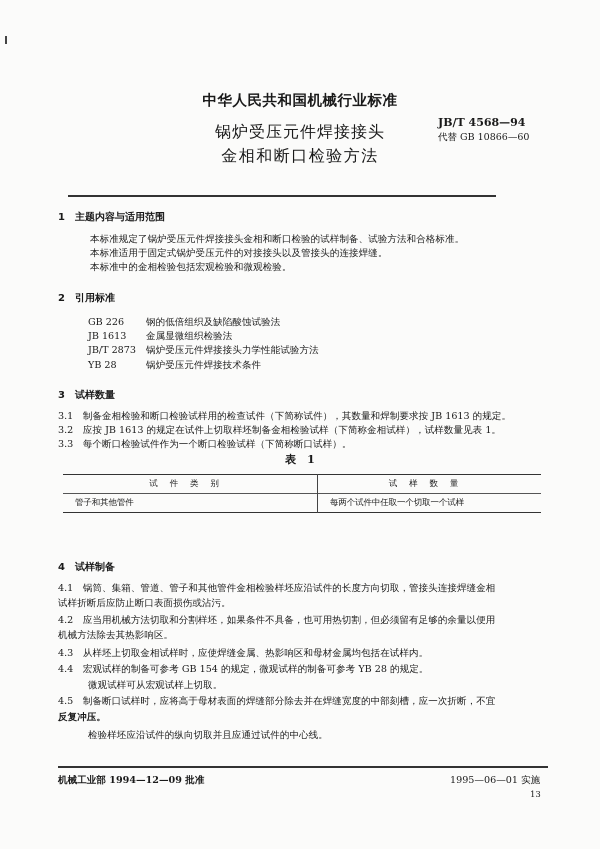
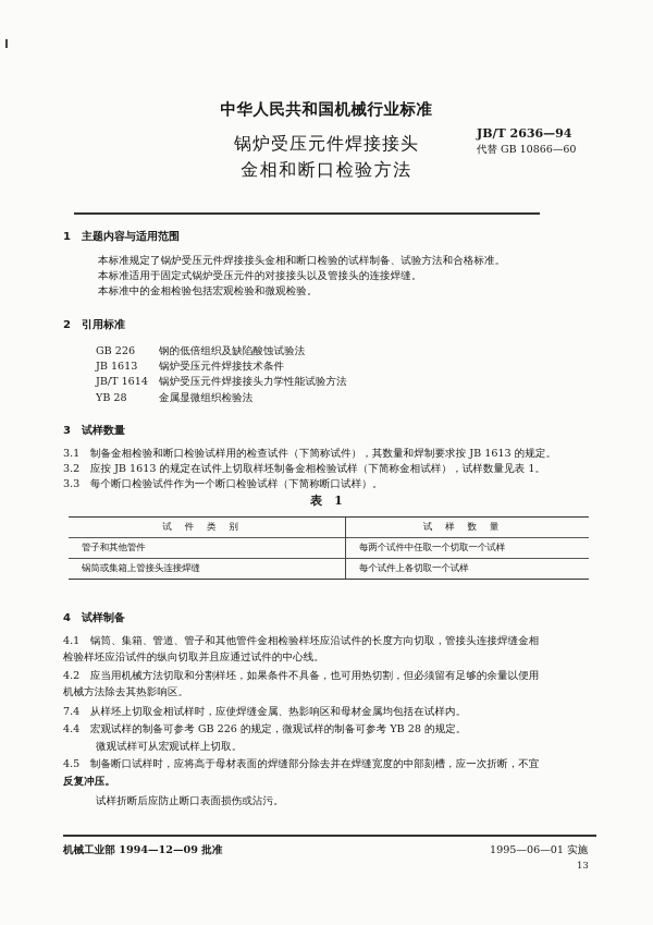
  中华人民共和国机械行业标准
- JB/T 4568—94
+ JB/T 2636—94
  代替 GB 10866—60
  锅炉受压元件焊接接头
  金相和断口检验方法
  1 主题内容与适用范围
  本标准规定了锅炉受压元件焊接接头金相和断口检验的试样制备、试验方法和合格标准。
  本标准适用于固定式锅炉受压元件的对接接头以及管接头的连接焊缝。
  本标准中的金相检验包括宏观检验和微观检验。
  2 引用标准
  GB 226 钢的低倍组织及缺陷酸蚀试验法
- JB 1613 金属显微组织检验法
+ JB 1613 锅炉受压元件焊接技术条件
- JB/T 2873 锅炉受压元件焊接接头力学性能试验方法
+ JB/T 1614 锅炉受压元件焊接接头力学性能试验方法
- YB 28 锅炉受压元件焊接技术条件
+ YB 28 金属显微组织检验法
  3 试样数量
  3.1 制备金相检验和断口检验试样用的检查试件（下简称试件），其数量和焊制要求按 JB 1613 的规定。
  3.2 应按 JB 1613 的规定在试件上切取样坯制备金相检验试样（下简称金相试样），试样数量见表 1。
  3.3 每个断口检验试件作为一个断口检验试样（下简称断口试样）。
  表 1
  试件类别	试样数量
  管子和其他管件	每两个试件中任取一个切取一个试样
+ 锅筒或集箱上管接头连接焊缝	每个试件上各切取一个试样
  4 试样制备
  4.1 锅筒、集箱、管道、管子和其他管件金相检验样坯应沿试件的长度方向切取，管接头连接焊缝金相
- 试样折断后应防止断口表面损伤或沾污。
+ 检验样坯应沿试件的纵向切取并且应通过试件的中心线。
  4.2 应当用机械方法切取和分割样坯，如果条件不具备，也可用热切割，但必须留有足够的余量以便用
  机械方法除去其热影响区。
- 4.3 从样坯上切取金相试样时，应使焊缝金属、热影响区和母材金属均包括在试样内。
+ 7.4 从样坯上切取金相试样时，应使焊缝金属、热影响区和母材金属均包括在试样内。
- 4.4 宏观试样的制备可参考 GB 154 的规定，微观试样的制备可参考 YB 28 的规定。
+ 4.4 宏观试样的制备可参考 GB 226 的规定，微观试样的制备可参考 YB 28 的规定。
  微观试样可从宏观试样上切取。
  4.5 制备断口试样时，应将高于母材表面的焊缝部分除去并在焊缝宽度的中部刻槽，应一次折断，不宜
  反复冲压。
- 检验样坯应沿试件的纵向切取并且应通过试件的中心线。
+ 试样折断后应防止断口表面损伤或沾污。
  机械工业部 1994—12—09 批准
  1995—06—01 实施
  13
